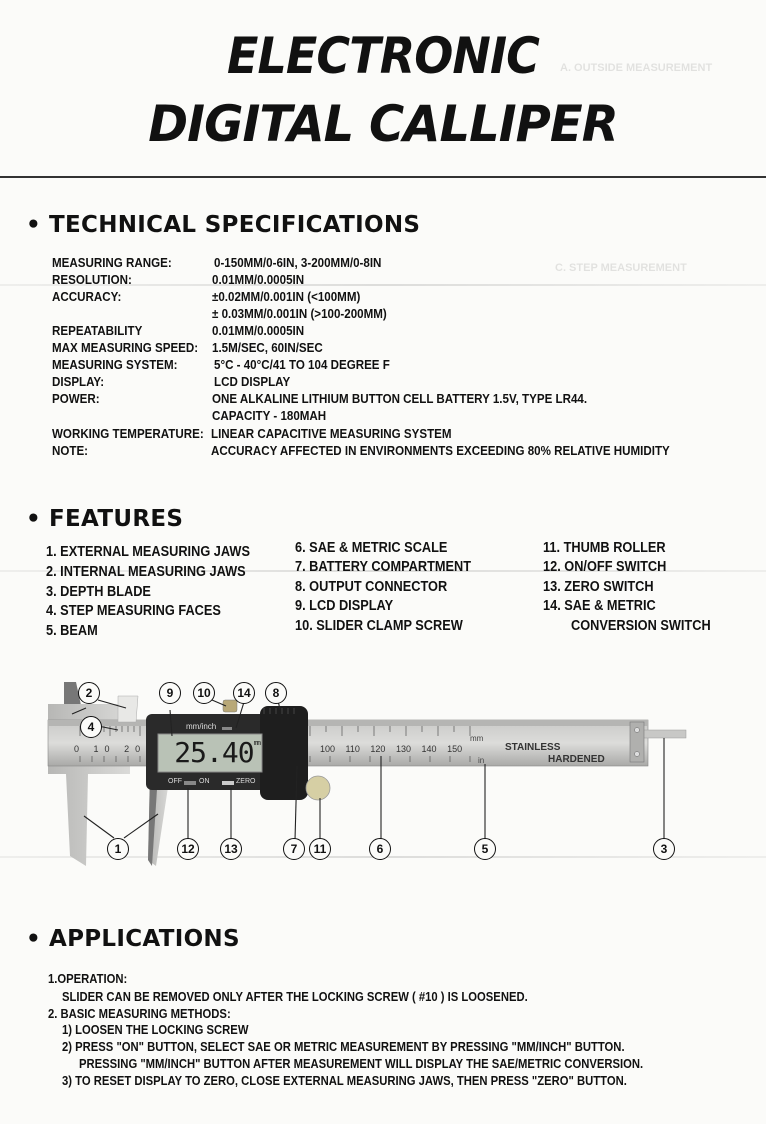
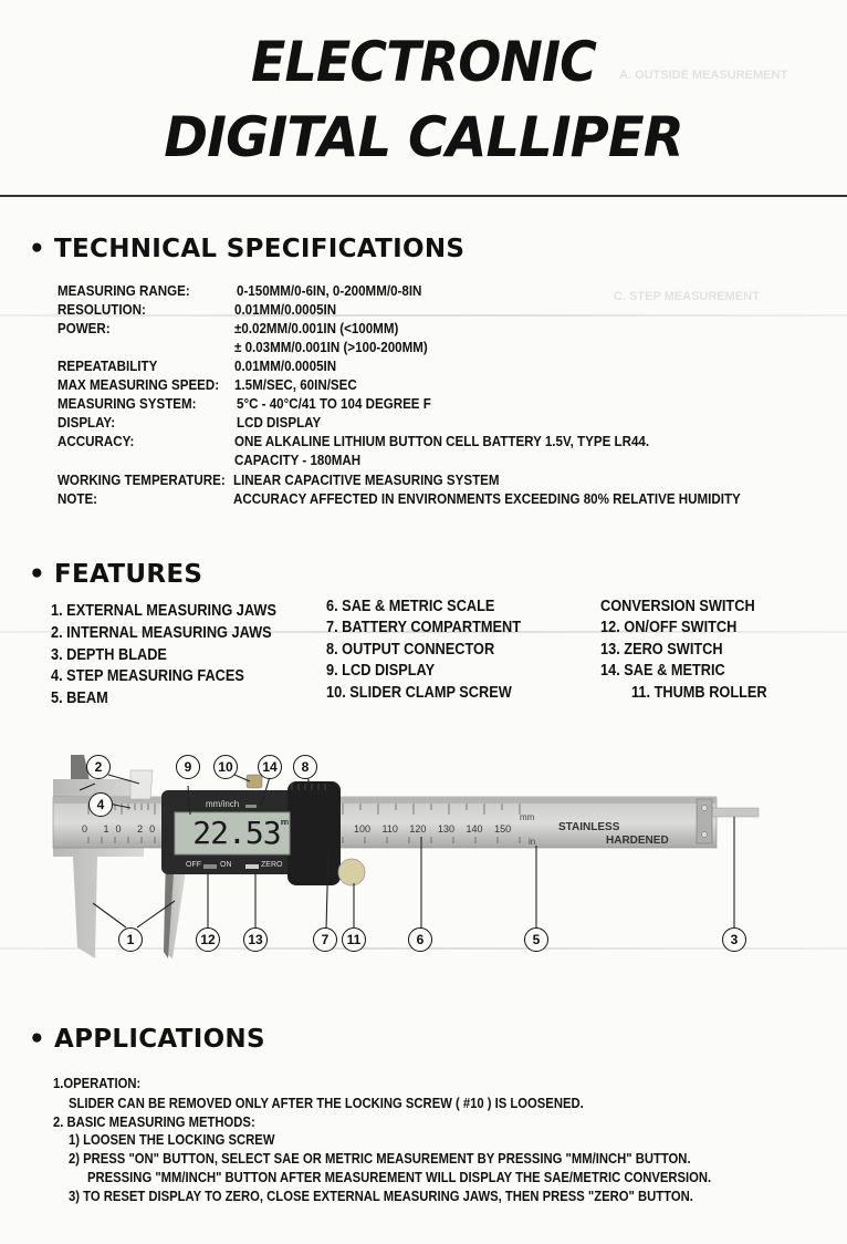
  A. OUTSIDE MEASUREMENT
  C. STEP MEASUREMENT
  ELECTRONIC
  DIGITAL CALLIPER
  • TECHNICAL SPECIFICATIONS
  MEASURING RANGE:
- 0-150MM/0-6IN, 3-200MM/0-8IN
+ 0-150MM/0-6IN, 0-200MM/0-8IN
  RESOLUTION:
  0.01MM/0.0005IN
- ACCURACY:
+ POWER:
  ±0.02MM/0.001IN (<100MM)
  ± 0.03MM/0.001IN (>100-200MM)
  REPEATABILITY
  0.01MM/0.0005IN
  MAX MEASURING SPEED:
  1.5M/SEC, 60IN/SEC
  MEASURING SYSTEM:
  5°C - 40°C/41 TO 104 DEGREE F
  DISPLAY:
  LCD DISPLAY
- POWER:
+ ACCURACY:
  ONE ALKALINE LITHIUM BUTTON CELL BATTERY 1.5V, TYPE LR44.
  CAPACITY - 180MAH
  WORKING TEMPERATURE:
  LINEAR CAPACITIVE MEASURING SYSTEM
  NOTE:
  ACCURACY AFFECTED IN ENVIRONMENTS EXCEEDING 80% RELATIVE HUMIDITY
  • FEATURES
  1. EXTERNAL MEASURING JAWS
  2. INTERNAL MEASURING JAWS
  3. DEPTH BLADE
  4. STEP MEASURING FACES
  5. BEAM
  6. SAE & METRIC SCALE
  7. BATTERY COMPARTMENT
  8. OUTPUT CONNECTOR
  9. LCD DISPLAY
  10. SLIDER CLAMP SCREW
- 11. THUMB ROLLER
+ CONVERSION SWITCH
  12. ON/OFF SWITCH
  13. ZERO SWITCH
  14. SAE & METRIC
- CONVERSION SWITCH
+ 11. THUMB ROLLER
  0 10 20
  100 110 120 130 140 150
  mm
  in
  STAINLESS
  HARDENED
  mm/inch
- 25.40mm
+ 22.53mm
  2
  4
  9
  10
  14
  8
  1
  12
  13
  7
  11
  6
  5
  3
  • APPLICATIONS
  1.OPERATION:
  SLIDER CAN BE REMOVED ONLY AFTER THE LOCKING SCREW ( #10 ) IS LOOSENED.
  2. BASIC MEASURING METHODS:
  1) LOOSEN THE LOCKING SCREW
  2) PRESS "ON" BUTTON, SELECT SAE OR METRIC MEASUREMENT BY PRESSING "MM/INCH" BUTTON.
  PRESSING "MM/INCH" BUTTON AFTER MEASUREMENT WILL DISPLAY THE SAE/METRIC CONVERSION.
  3) TO RESET DISPLAY TO ZERO, CLOSE EXTERNAL MEASURING JAWS, THEN PRESS "ZERO" BUTTON.
